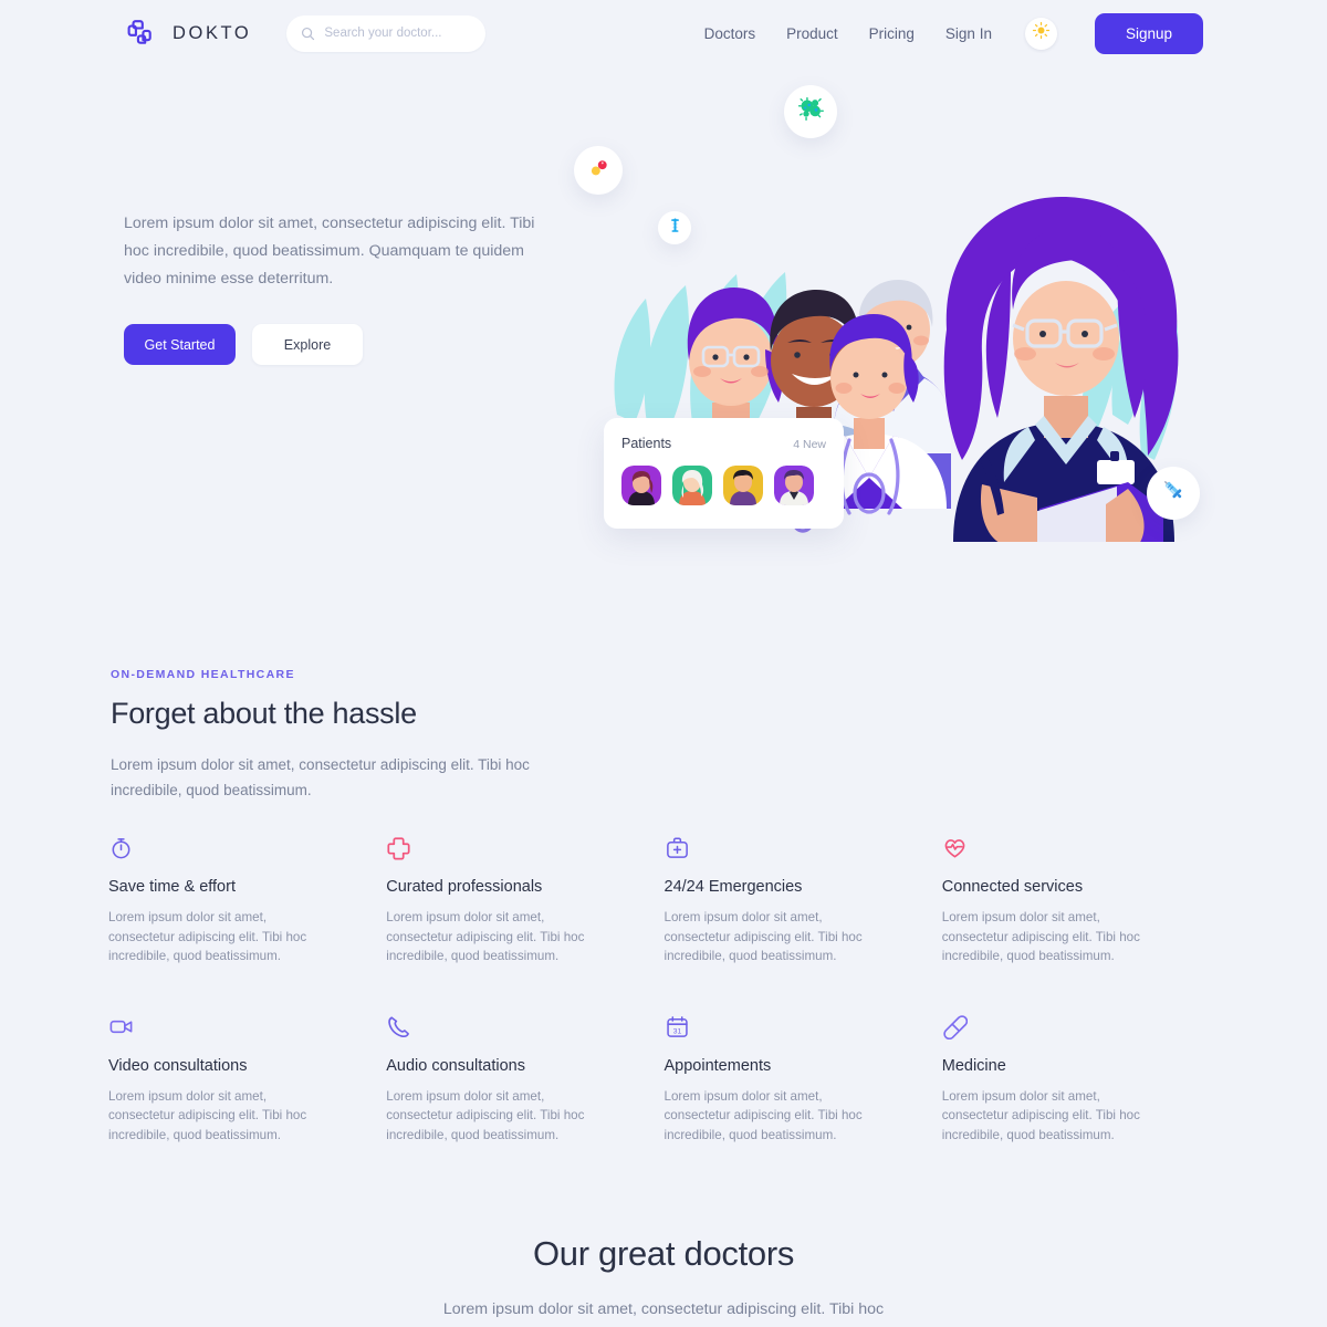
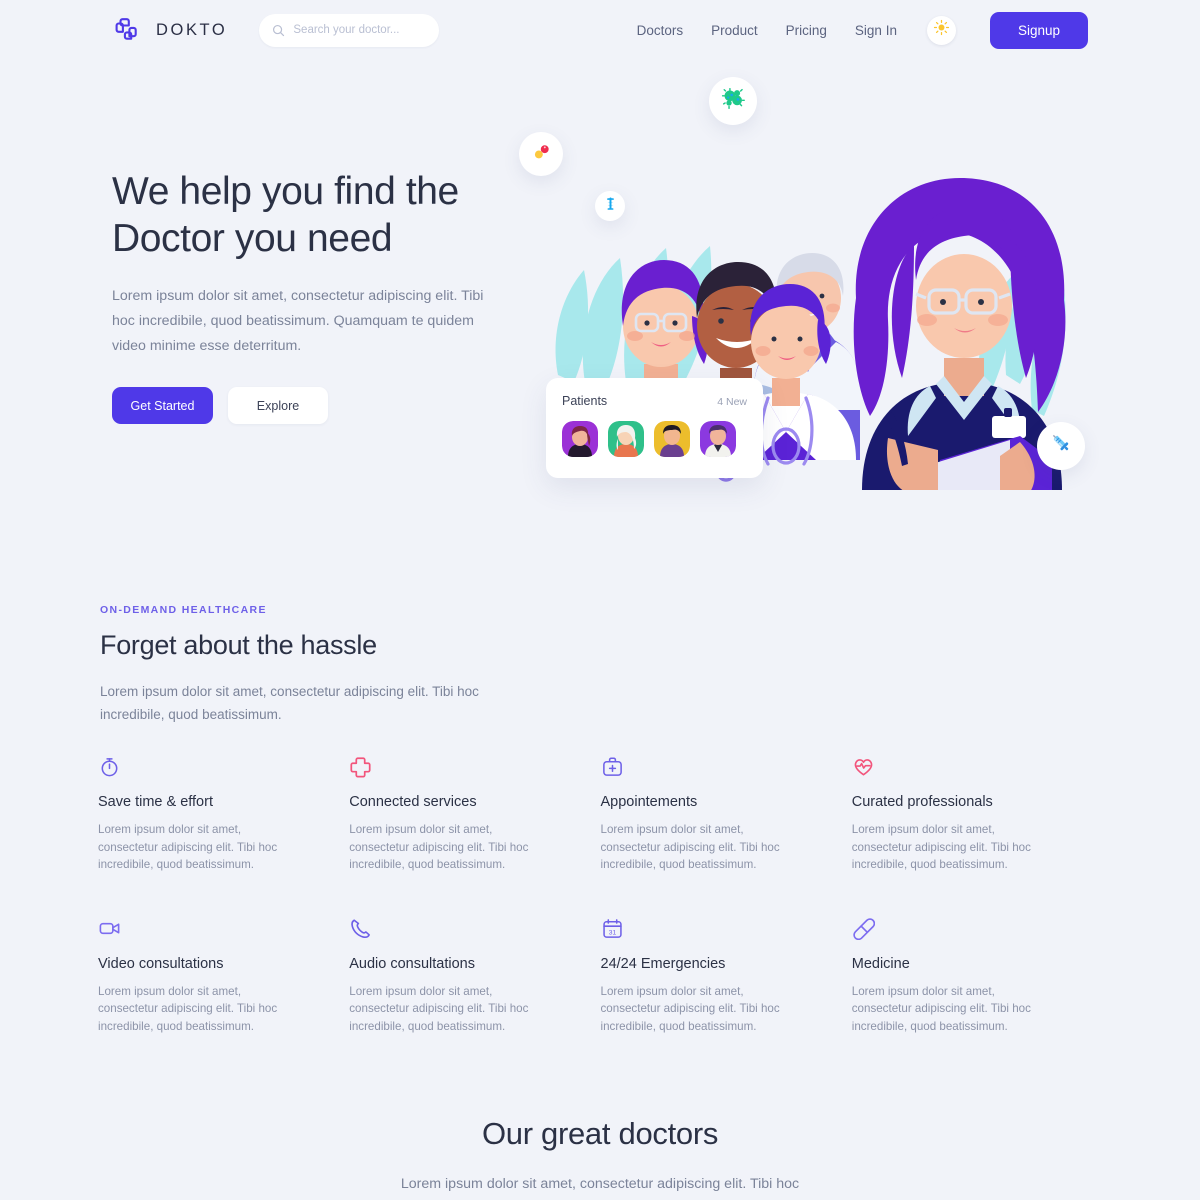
  DOKTO
  Search your doctor...
  Doctors
  Product
  Pricing
  Sign In
  Signup
+ We help you find the
+ Doctor you need
  Lorem ipsum dolor sit amet, consectetur adipiscing elit. Tibi hoc incredibile, quod beatissimum. Quamquam te quidem video minime esse deterritum.
  Get Started
  Explore
  Patients
  4 New
  ON-DEMAND HEALTHCARE
  Forget about the hassle
  Lorem ipsum dolor sit amet, consectetur adipiscing elit. Tibi hoc incredibile, quod beatissimum.
  Save time & effort
  Lorem ipsum dolor sit amet, consectetur adipiscing elit. Tibi hoc incredibile, quod beatissimum.
- Curated professionals
+ Connected services
  Lorem ipsum dolor sit amet, consectetur adipiscing elit. Tibi hoc incredibile, quod beatissimum.
- 24/24 Emergencies
+ Appointements
  Lorem ipsum dolor sit amet, consectetur adipiscing elit. Tibi hoc incredibile, quod beatissimum.
- Connected services
+ Curated professionals
  Lorem ipsum dolor sit amet, consectetur adipiscing elit. Tibi hoc incredibile, quod beatissimum.
  Video consultations
  Lorem ipsum dolor sit amet, consectetur adipiscing elit. Tibi hoc incredibile, quod beatissimum.
  Audio consultations
  Lorem ipsum dolor sit amet, consectetur adipiscing elit. Tibi hoc incredibile, quod beatissimum.
- Appointements
+ 24/24 Emergencies
  Lorem ipsum dolor sit amet, consectetur adipiscing elit. Tibi hoc incredibile, quod beatissimum.
  Medicine
  Lorem ipsum dolor sit amet, consectetur adipiscing elit. Tibi hoc incredibile, quod beatissimum.
  Our great doctors
